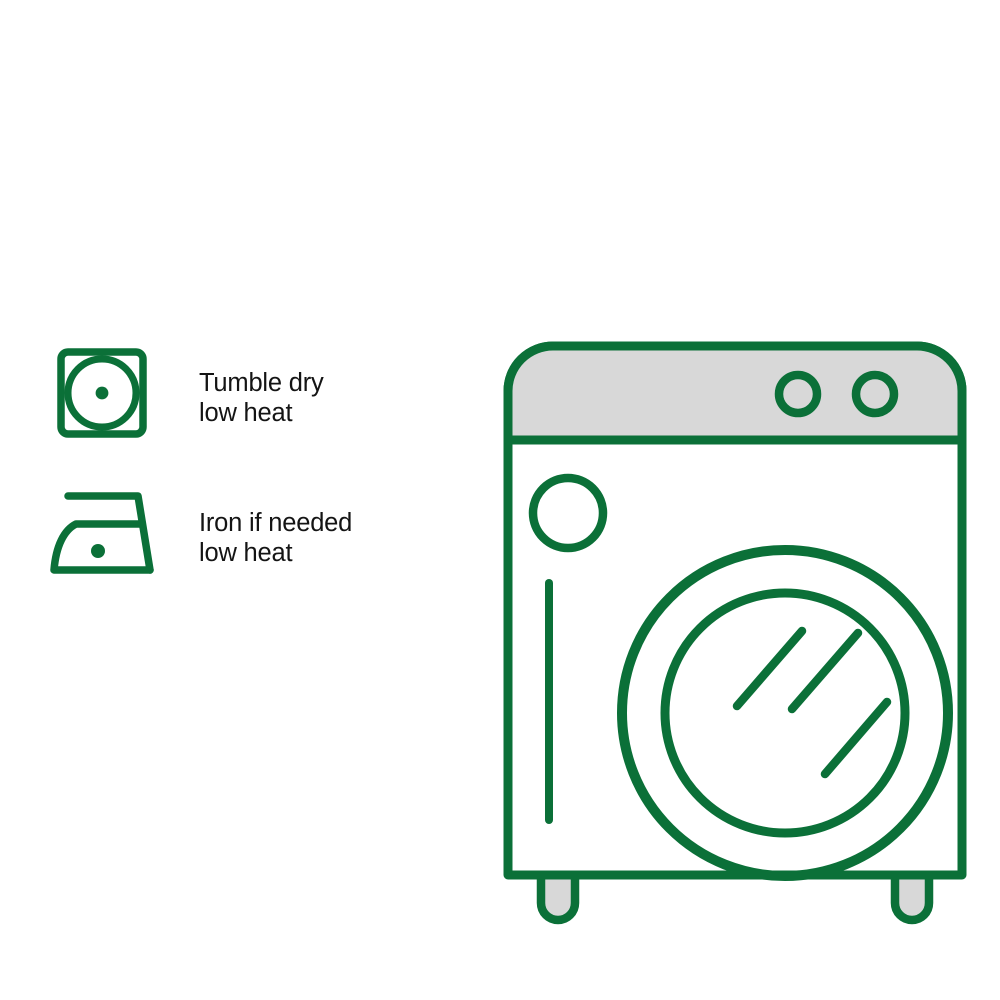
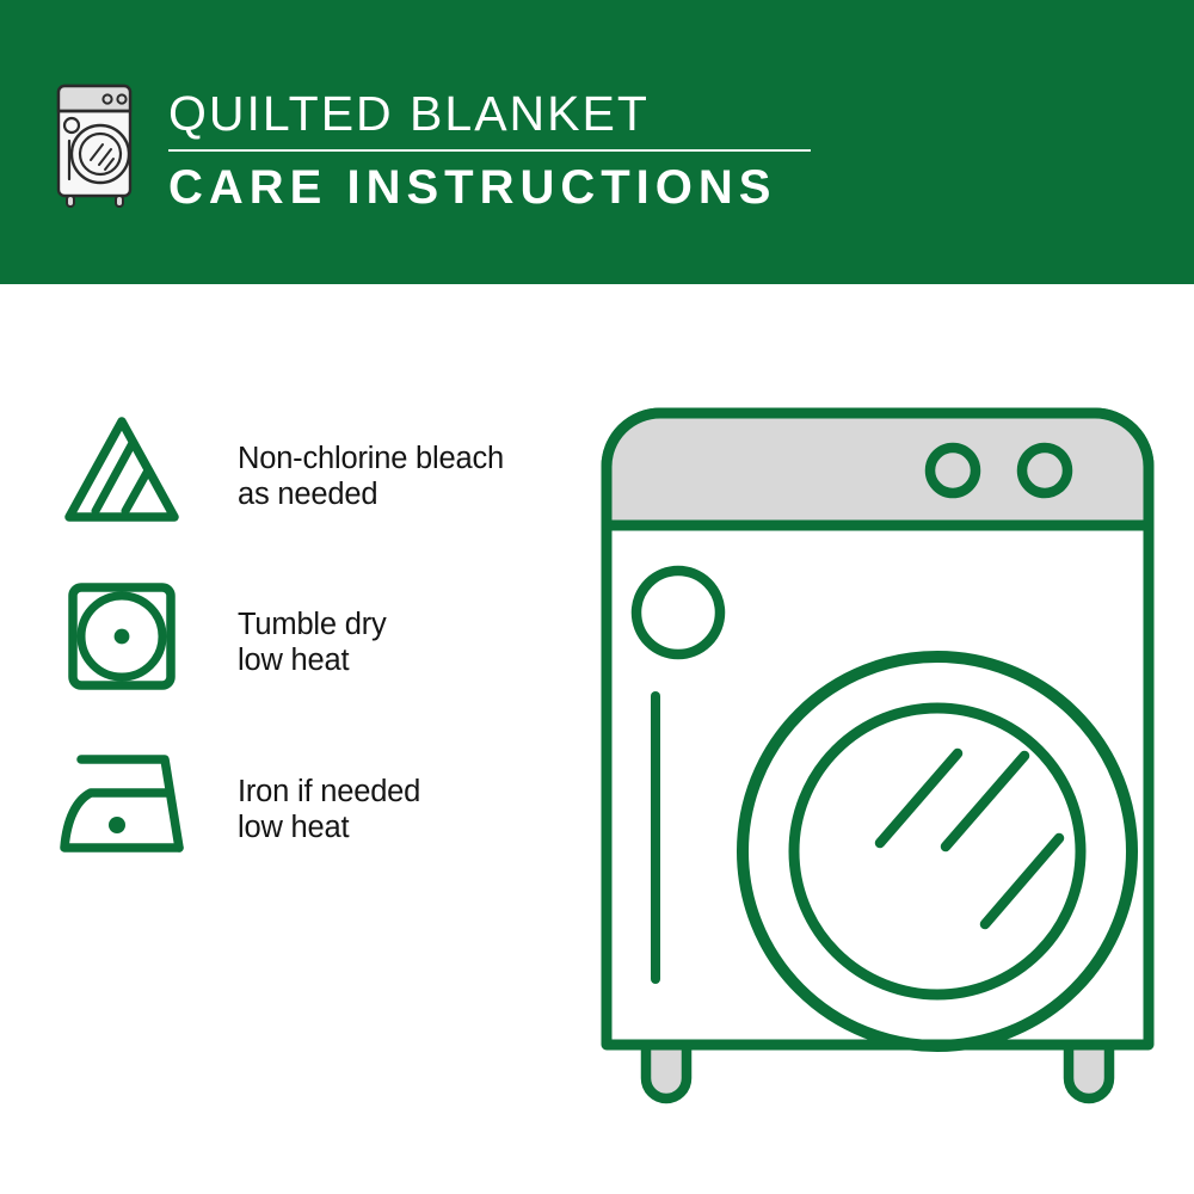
+ QUILTED BLANKET
+ CARE INSTRUCTIONS
+ Non-chlorine bleach
+ as needed
  Tumble dry
  low heat
  Iron if needed
  low heat
